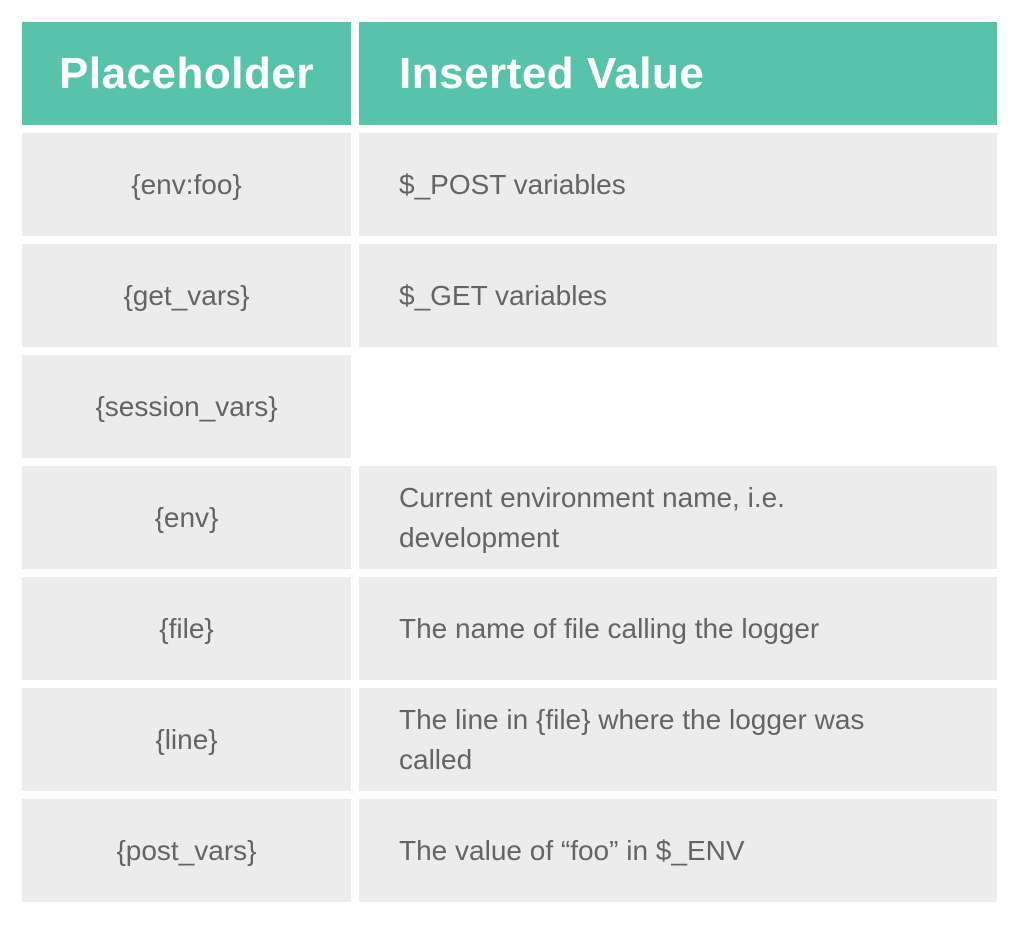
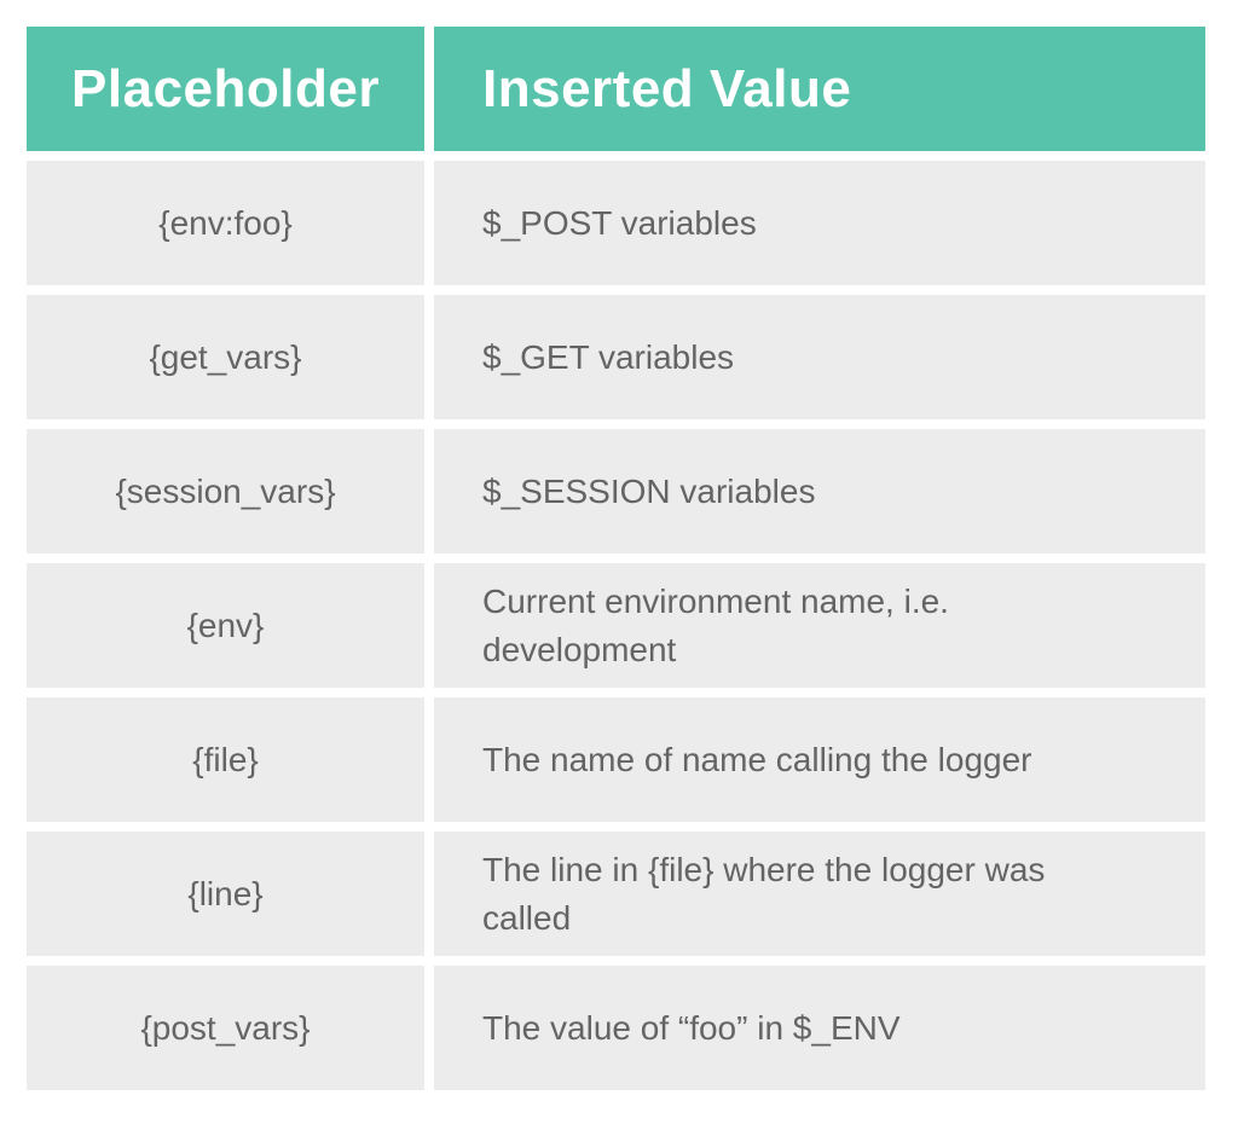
  Placeholder
  Inserted Value
  {env:foo}
  $_POST variables
  {get_vars}
  $_GET variables
  {session_vars}
+ $_SESSION variables
  {env}
  Current environment name, i.e.
  development
  {file}
- The name of file calling the logger
+ The name of name calling the logger
  {line}
  The line in {file} where the logger was
  called
  {post_vars}
  The value of “foo” in $_ENV
